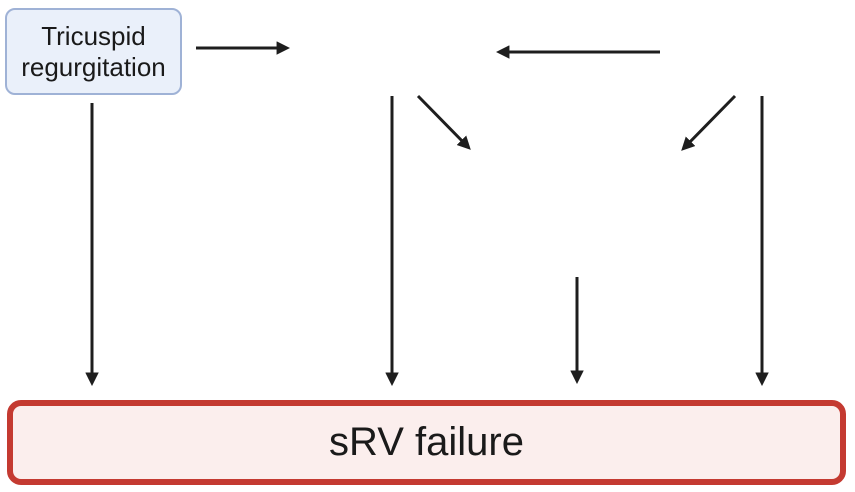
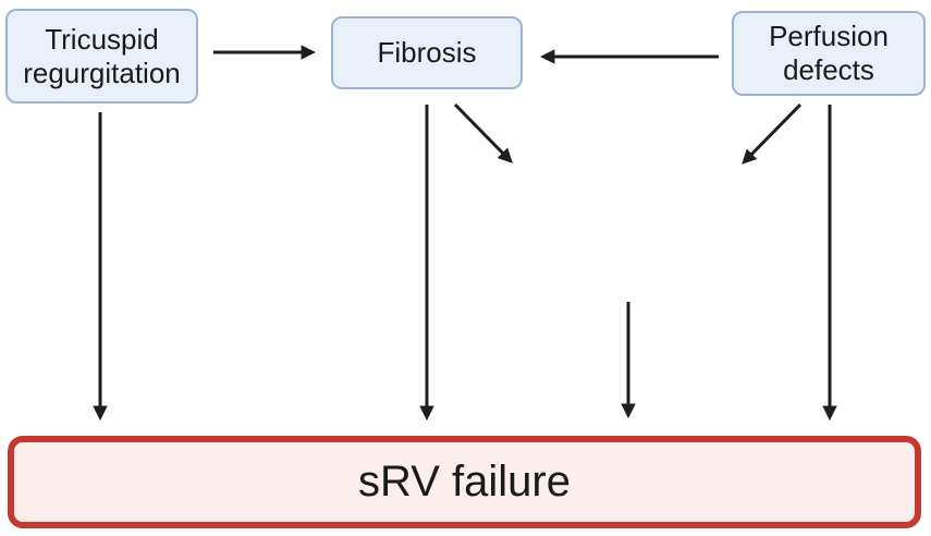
  Tricuspid regurgitation
+ Fibrosis
+ Perfusion defects
  sRV failure
